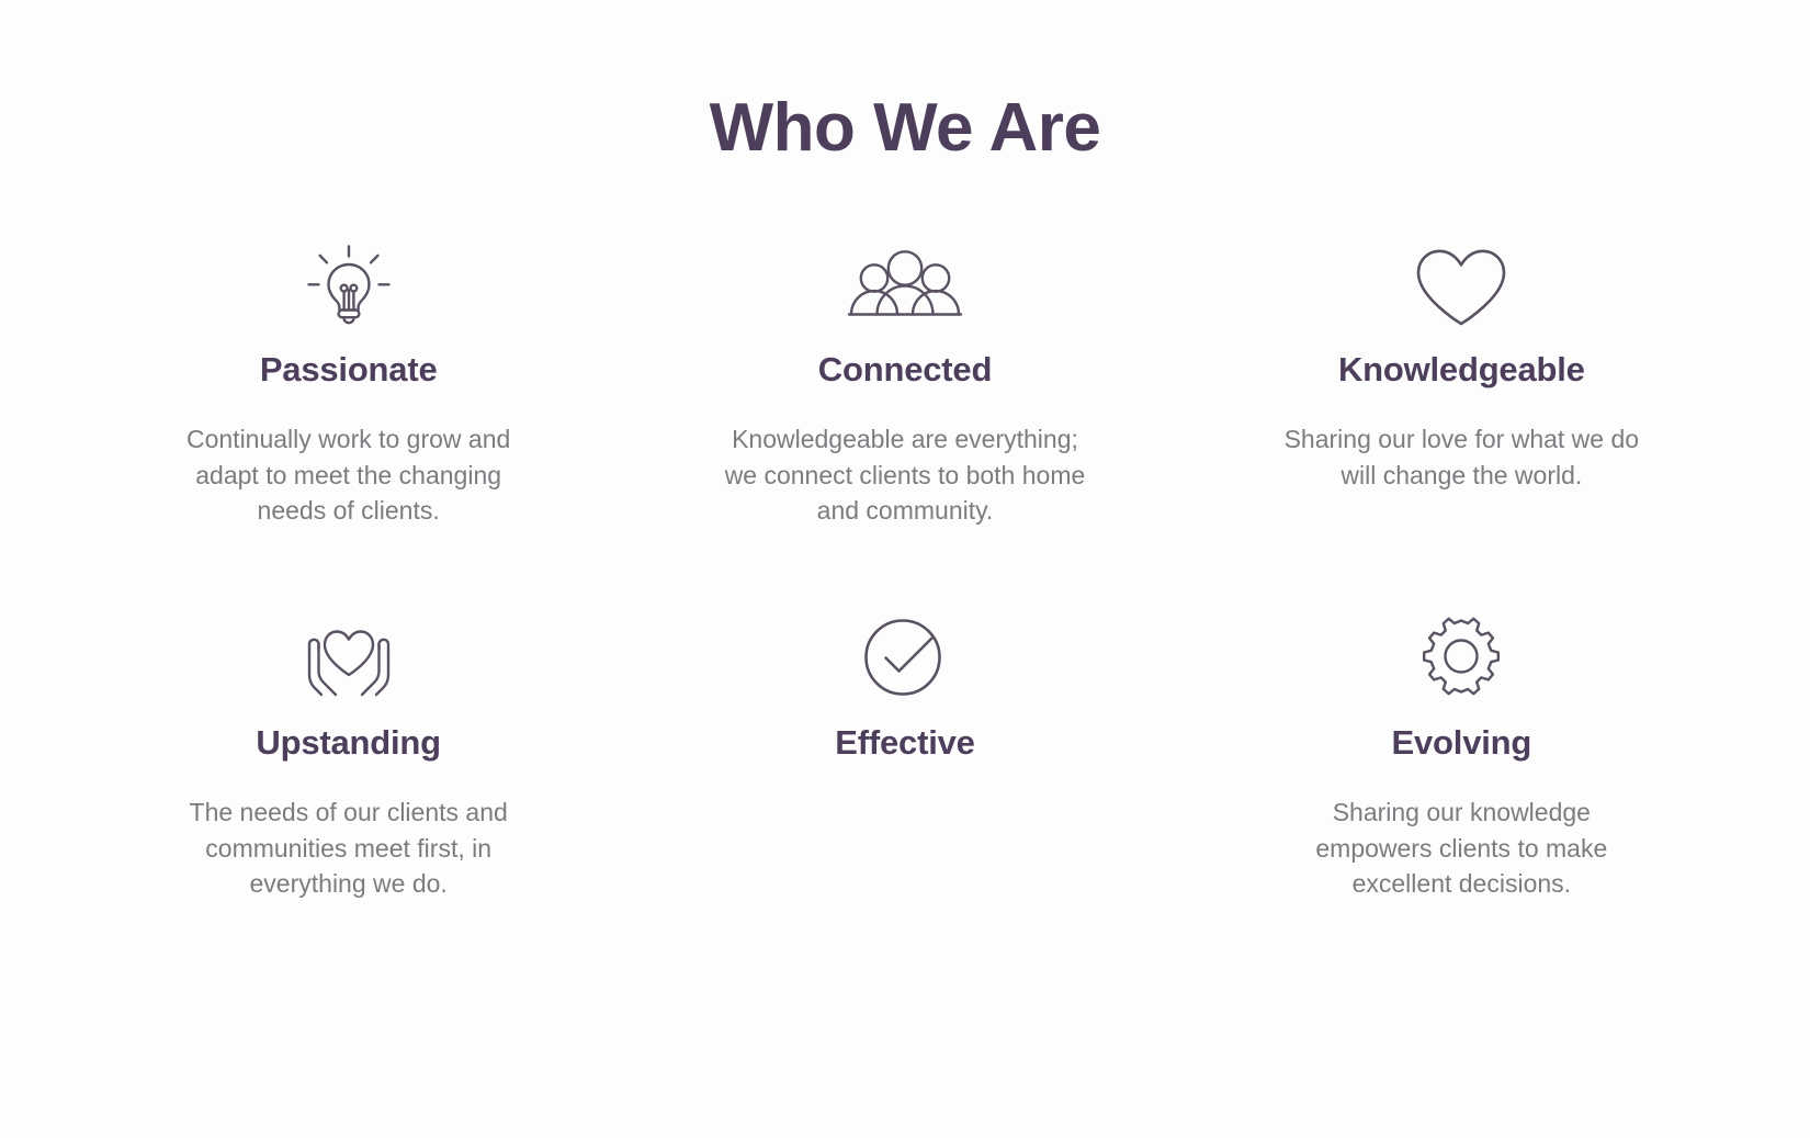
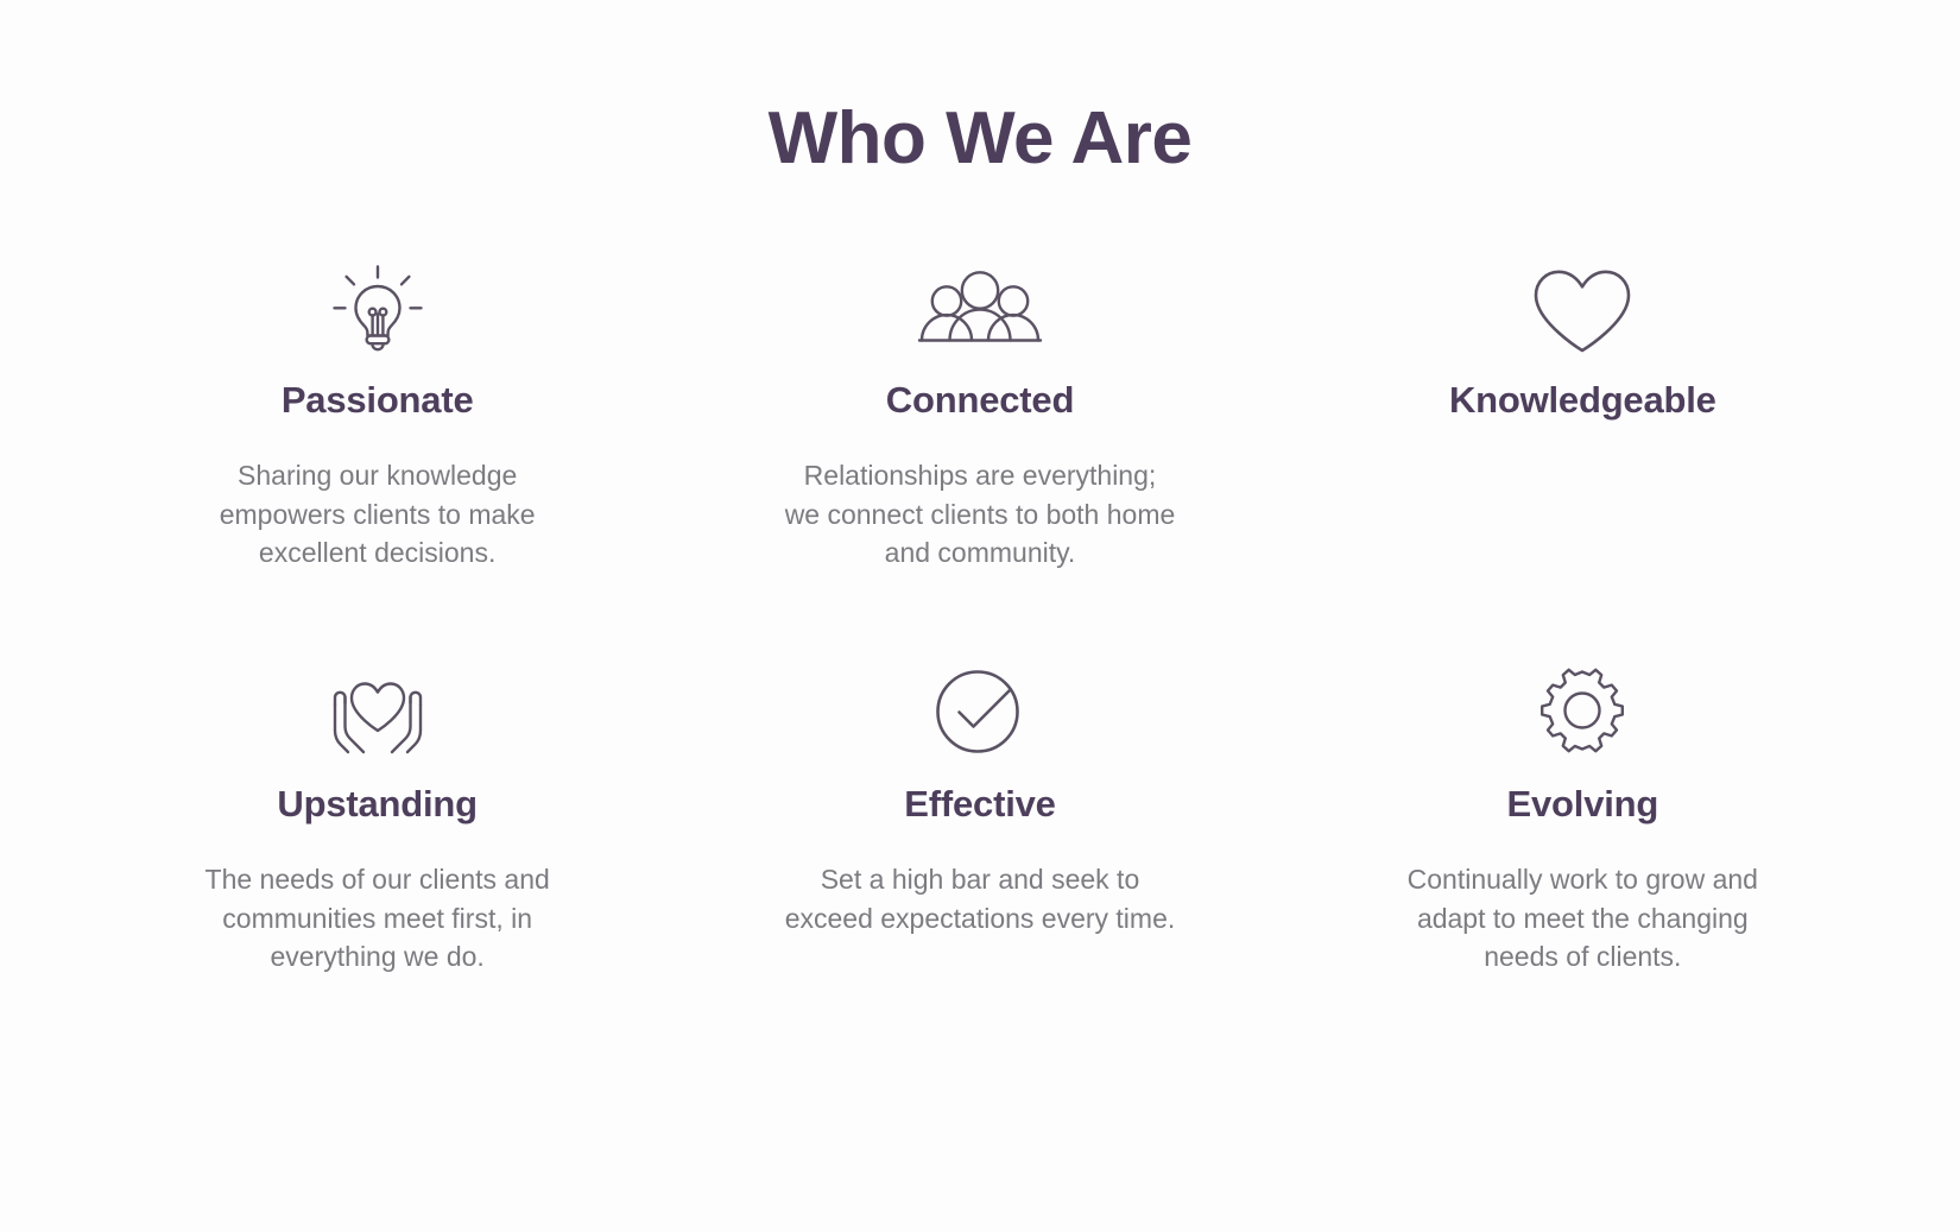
  Who We Are
  Passionate
- Continually work to grow and adapt to meet the changing needs of clients.
+ Sharing our knowledge empowers clients to make excellent decisions.
  Connected
- Knowledgeable are everything; we connect clients to both home and community.
+ Relationships are everything; we connect clients to both home and community.
  Knowledgeable
- Sharing our love for what we do will change the world.
  Upstanding
  The needs of our clients and communities meet first, in everything we do.
  Effective
+ Set a high bar and seek to exceed expectations every time.
  Evolving
- Sharing our knowledge empowers clients to make excellent decisions.
+ Continually work to grow and adapt to meet the changing needs of clients.
